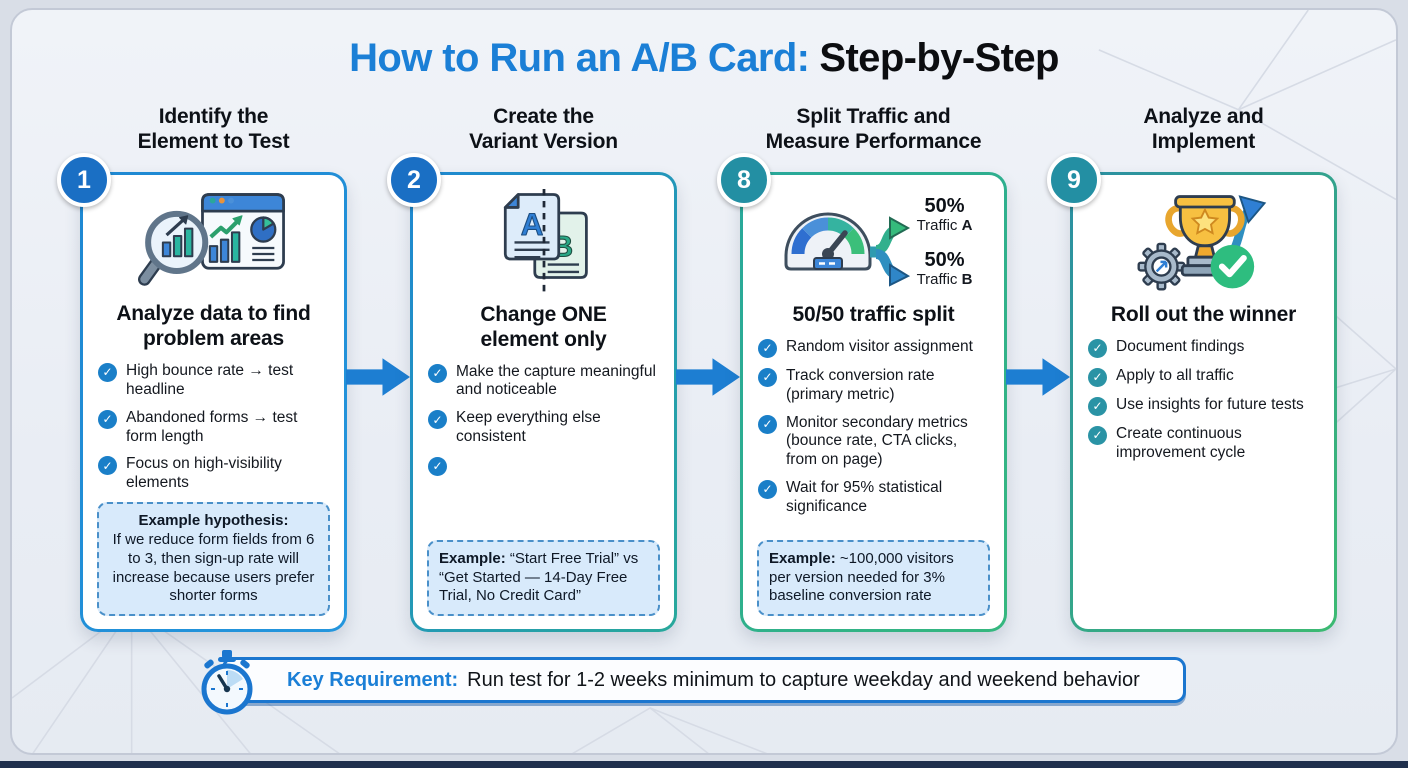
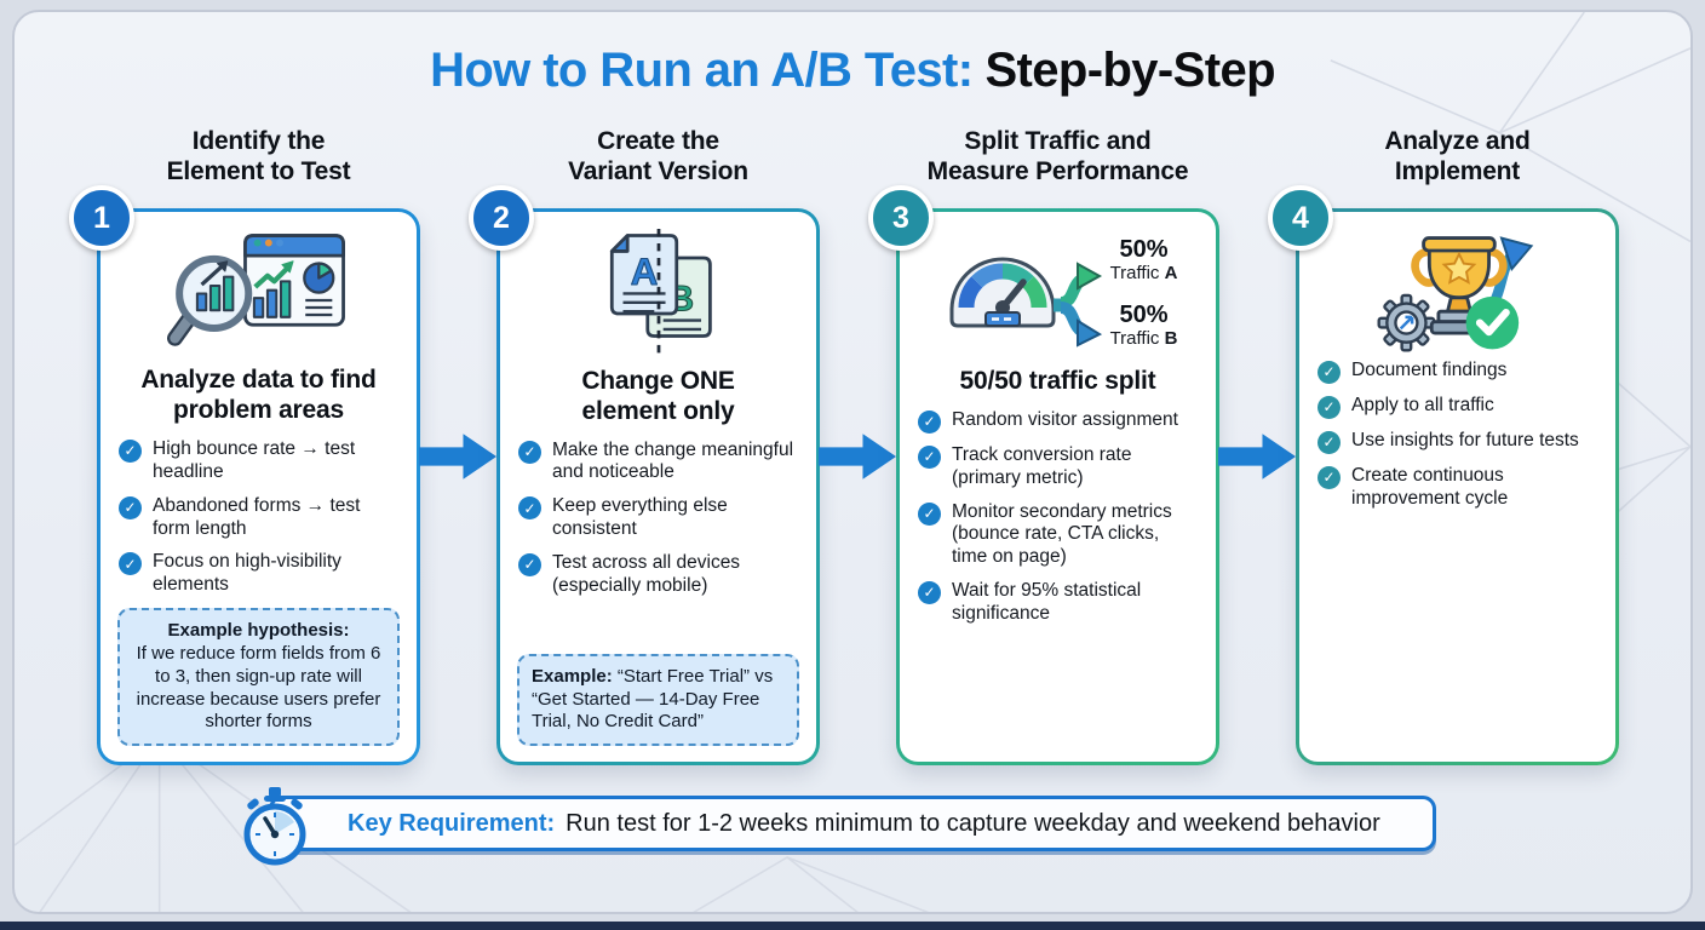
- How to Run an A/B Card: Step-by-Step
+ How to Run an A/B Test: Step-by-Step
  Identify the
  Element to Test
  1
  Analyze data to find
  problem areas
  ✓
  High bounce rate → test headline
  ✓
  Abandoned forms → test form length
  ✓
  Focus on high-visibility elements
  Example hypothesis:
  If we reduce form fields from 6 to 3, then sign-up rate will increase because users prefer shorter forms
  Create the
  Variant Version
  2
  B
  A
  Change ONE
  element only
  ✓
- Make the capture meaningful and noticeable
+ Make the change meaningful and noticeable
  ✓
  Keep everything else consistent
  ✓
+ Test across all devices (especially mobile)
  Example: “Start Free Trial” vs “Get Started — 14-Day Free Trial, No Credit Card”
  Split Traffic and
  Measure Performance
- 8
+ 3
  50%
  Traffic A
  50%
  Traffic B
  50/50 traffic split
  ✓
  Random visitor assignment
  ✓
  Track conversion rate (primary metric)
  ✓
- Monitor secondary metrics (bounce rate, CTA clicks, from on page)
+ Monitor secondary metrics (bounce rate, CTA clicks, time on page)
  ✓
  Wait for 95% statistical significance
- Example: ~100,000 visitors per version needed for 3% baseline conversion rate
  Analyze and
  Implement
- 9
+ 4
- Roll out the winner
  ✓
  Document findings
  ✓
  Apply to all traffic
  ✓
  Use insights for future tests
  ✓
  Create continuous improvement cycle
  Key Requirement:
  Run test for 1-2 weeks minimum to capture weekday and weekend behavior
